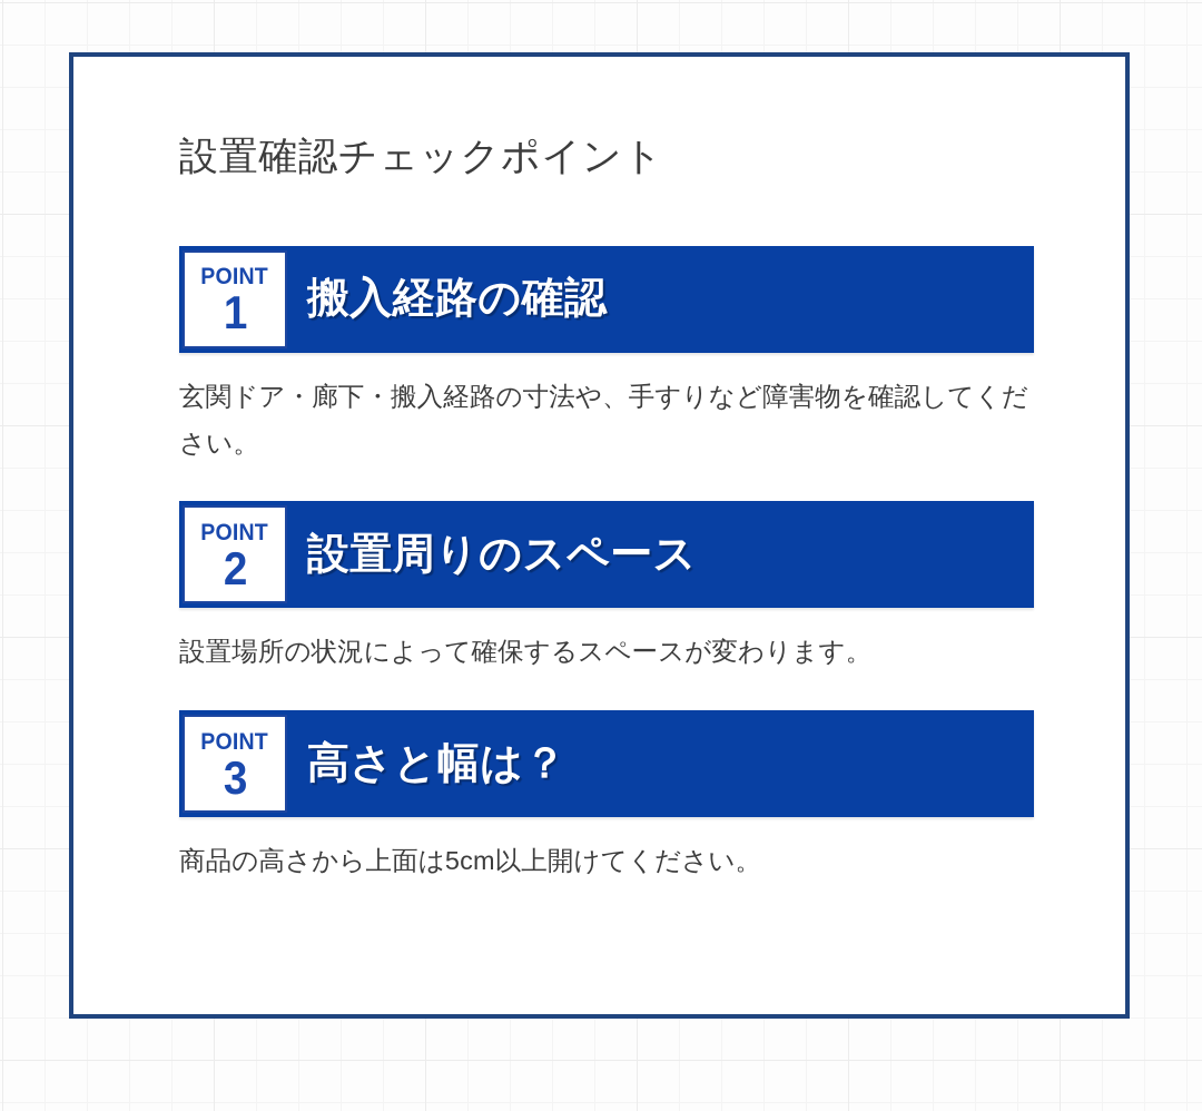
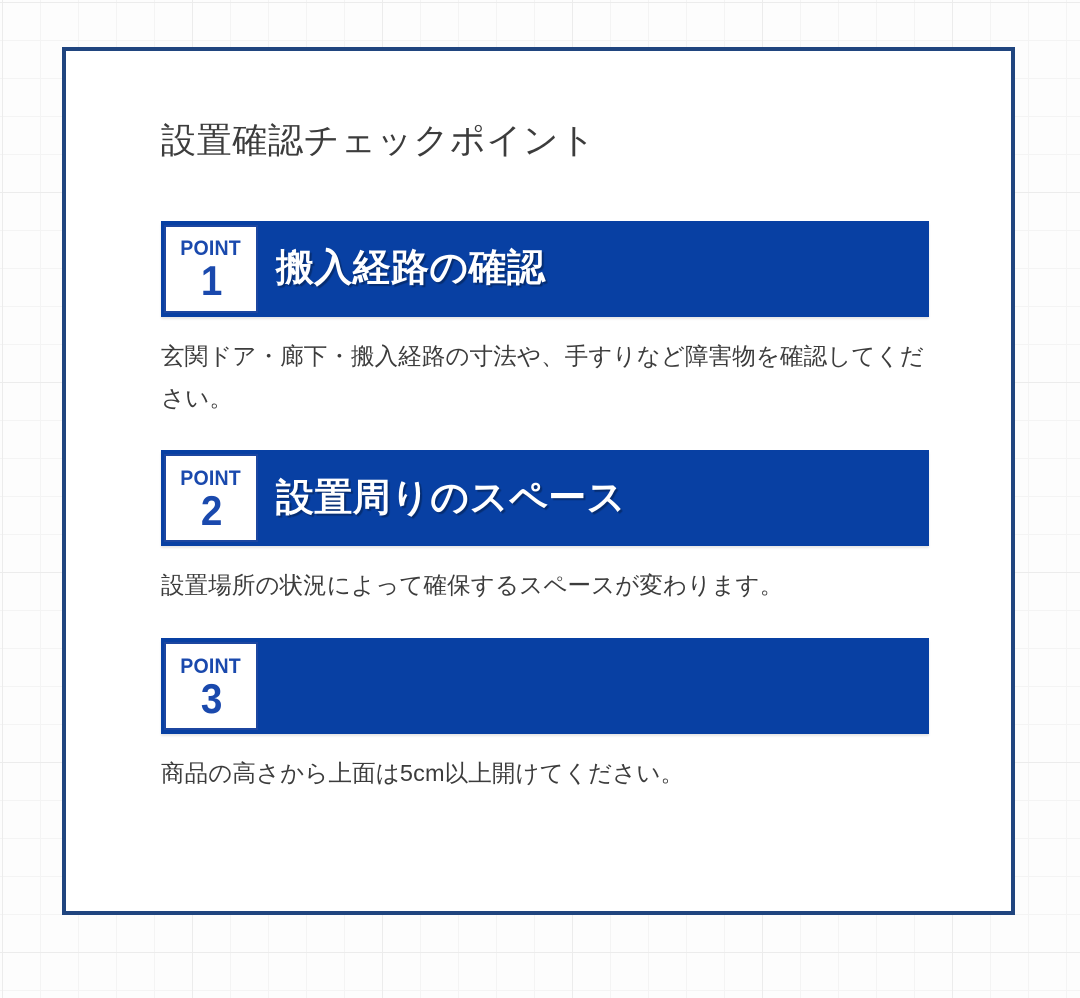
  設置確認チェックポイント
  POINT
  1
  搬入経路の確認
  玄関ドア・廊下・搬入経路の寸法や、手すりなど障害物を確認してください。
  POINT
  2
  設置周りのスペース
  設置場所の状況によって確保するスペースが変わります。
  POINT
  3
- 高さと幅は？
  商品の高さから上面は5cm以上開けてください。
